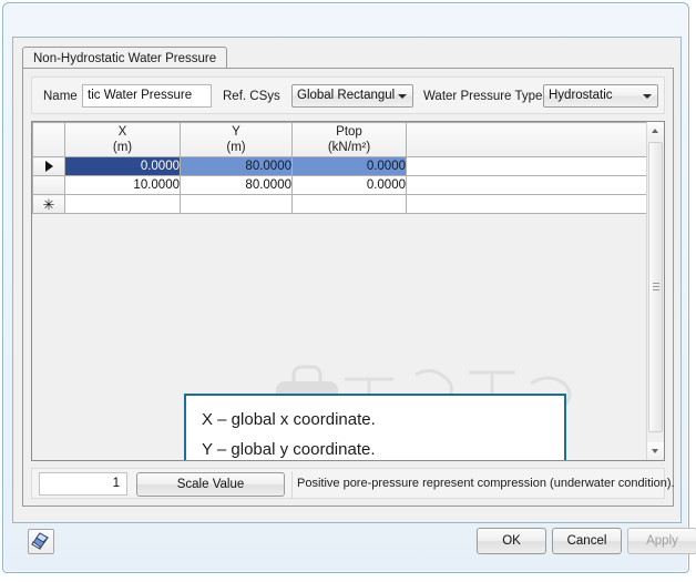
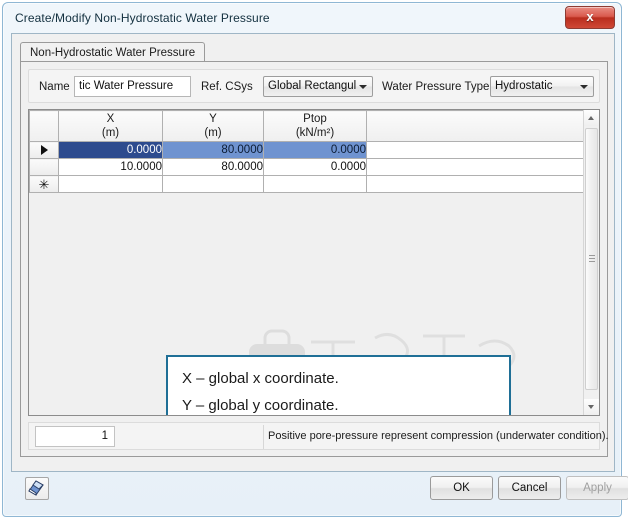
+ Create/Modify Non-Hydrostatic Water Pressure
+ x
  Non-Hydrostatic Water Pressure
  Name
  tic Water Pressure
  Ref. CSys
  Global Rectangul
  Water Pressure Type
  Hydrostatic
  	X (m)	Y (m)	Ptop (kN/m²)
  	0.0000	80.0000	0.0000
  	10.0000	80.0000	0.0000
  ✳
  X – global x coordinate.
  Y – global y coordinate.
  1
- Scale Value
  Positive pore-pressure represent compression (underwater condition).
  OK
  Cancel
  Apply
